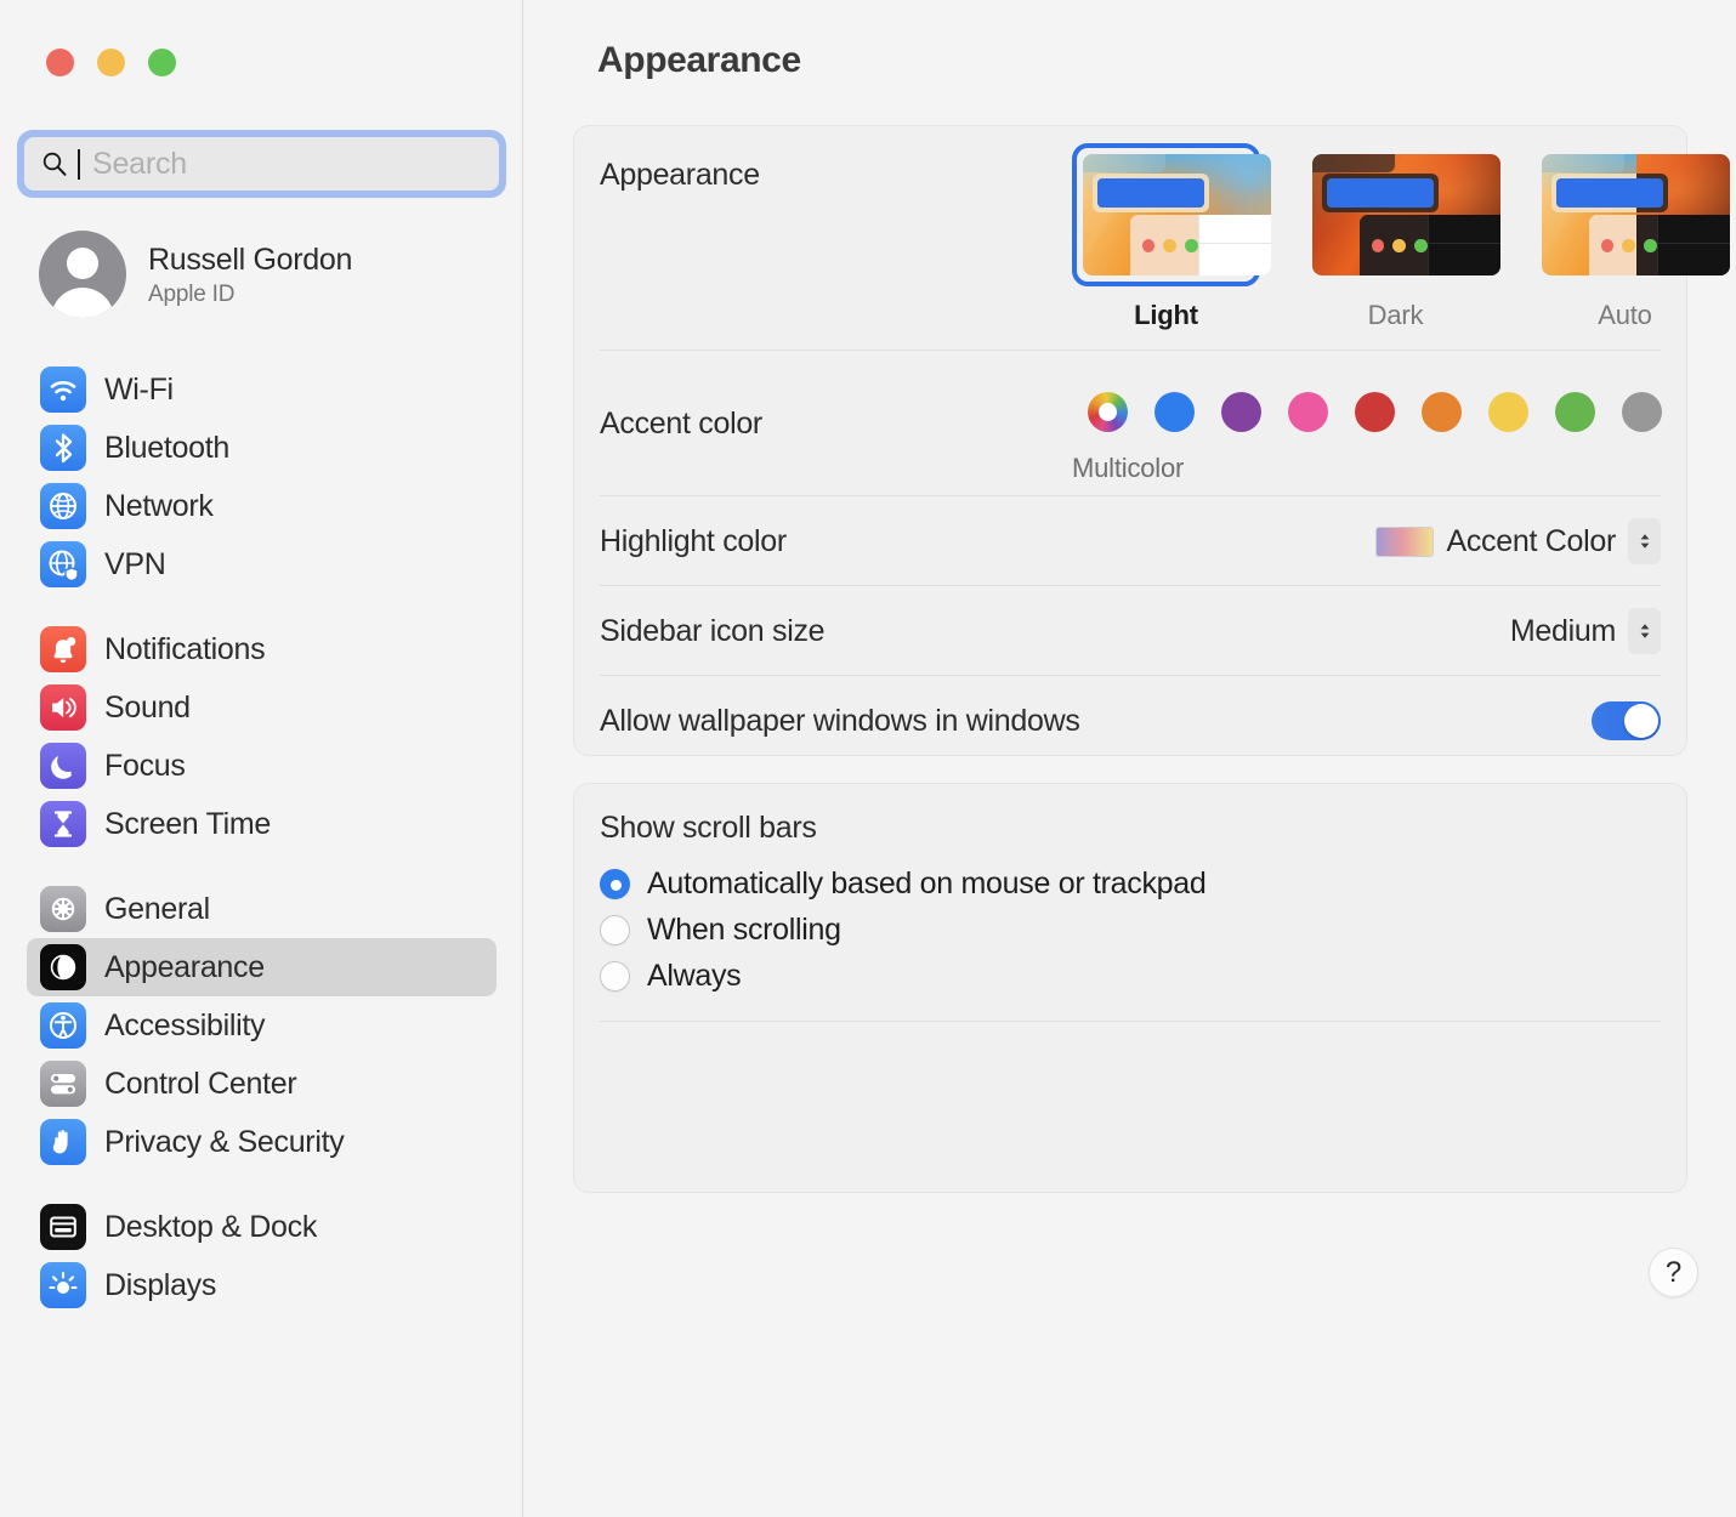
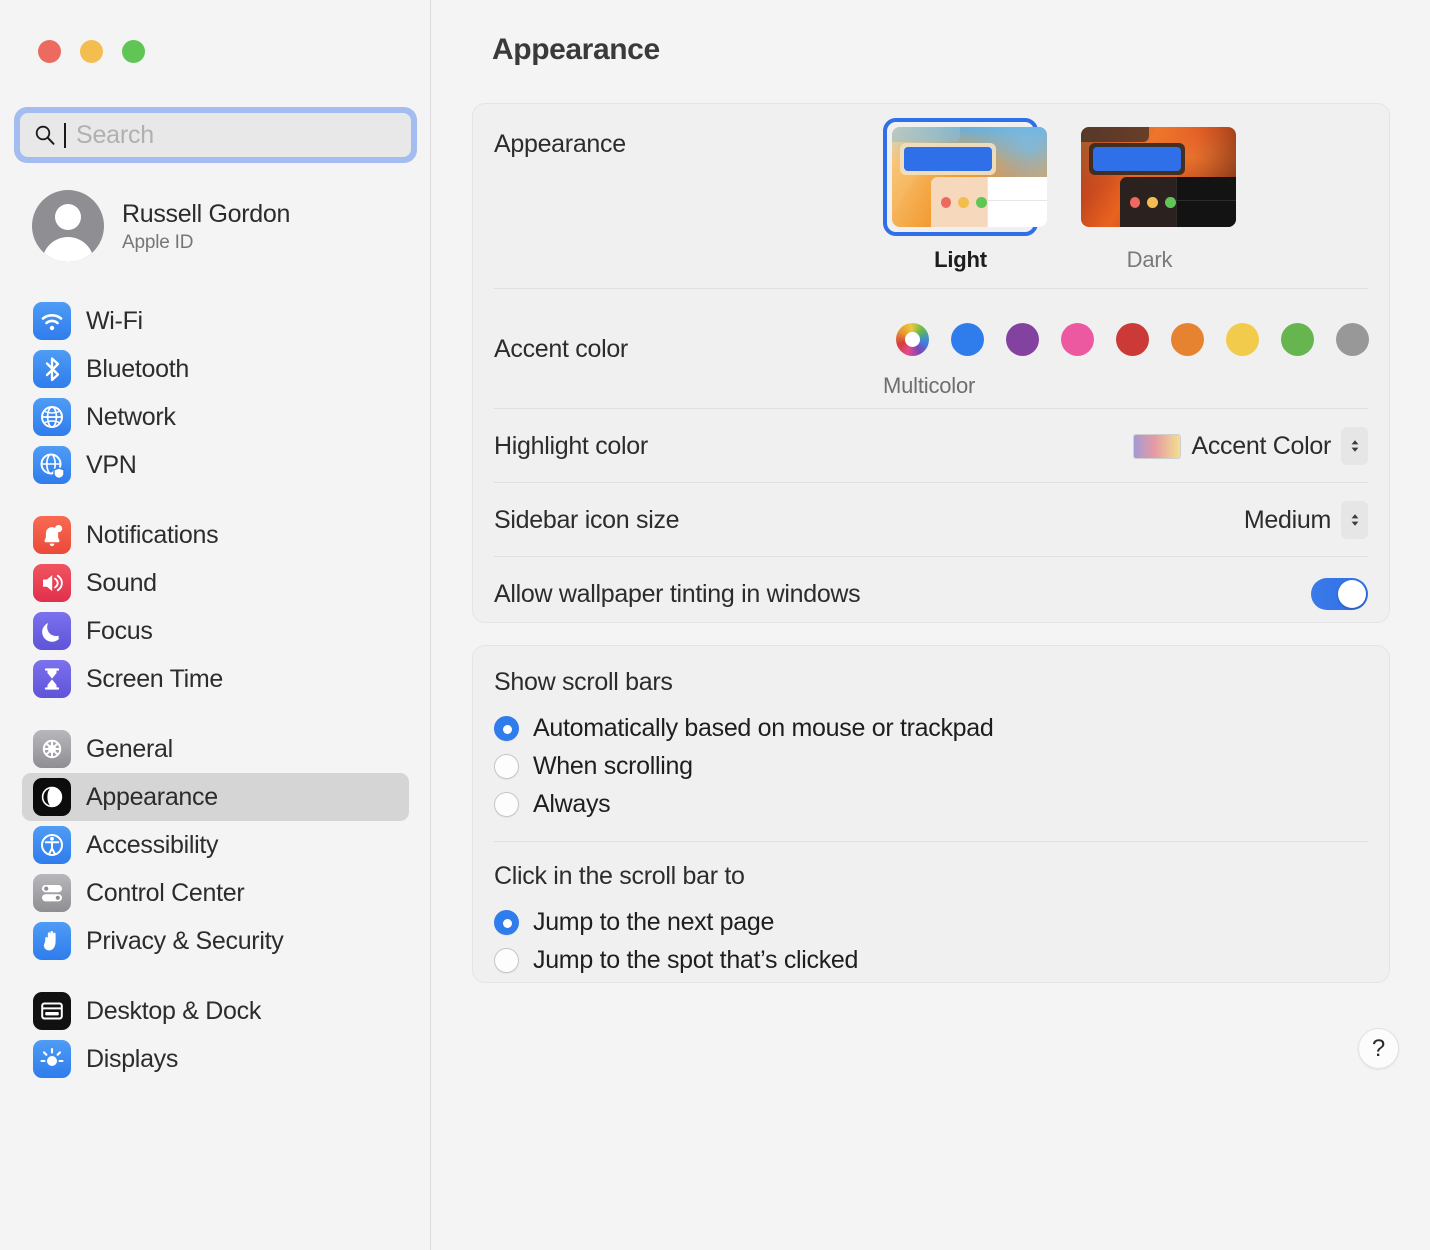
  Search
  Russell Gordon
  Apple ID
  Wi-Fi
  Bluetooth
  Network
  VPN
  Notifications
  Sound
  Focus
  Screen Time
  General
  Appearance
  Accessibility
  Control Center
  Privacy & Security
  Desktop & Dock
  Displays
  Appearance
  Appearance
  Light
  Dark
- Auto
  Accent color
  Multicolor
  Highlight color
  Accent Color
  Sidebar icon size
  Medium
- Allow wallpaper windows in windows
+ Allow wallpaper tinting in windows
  Show scroll bars
  Automatically based on mouse or trackpad
  When scrolling
  Always
+ Click in the scroll bar to
+ Jump to the next page
+ Jump to the spot that’s clicked
  ?
